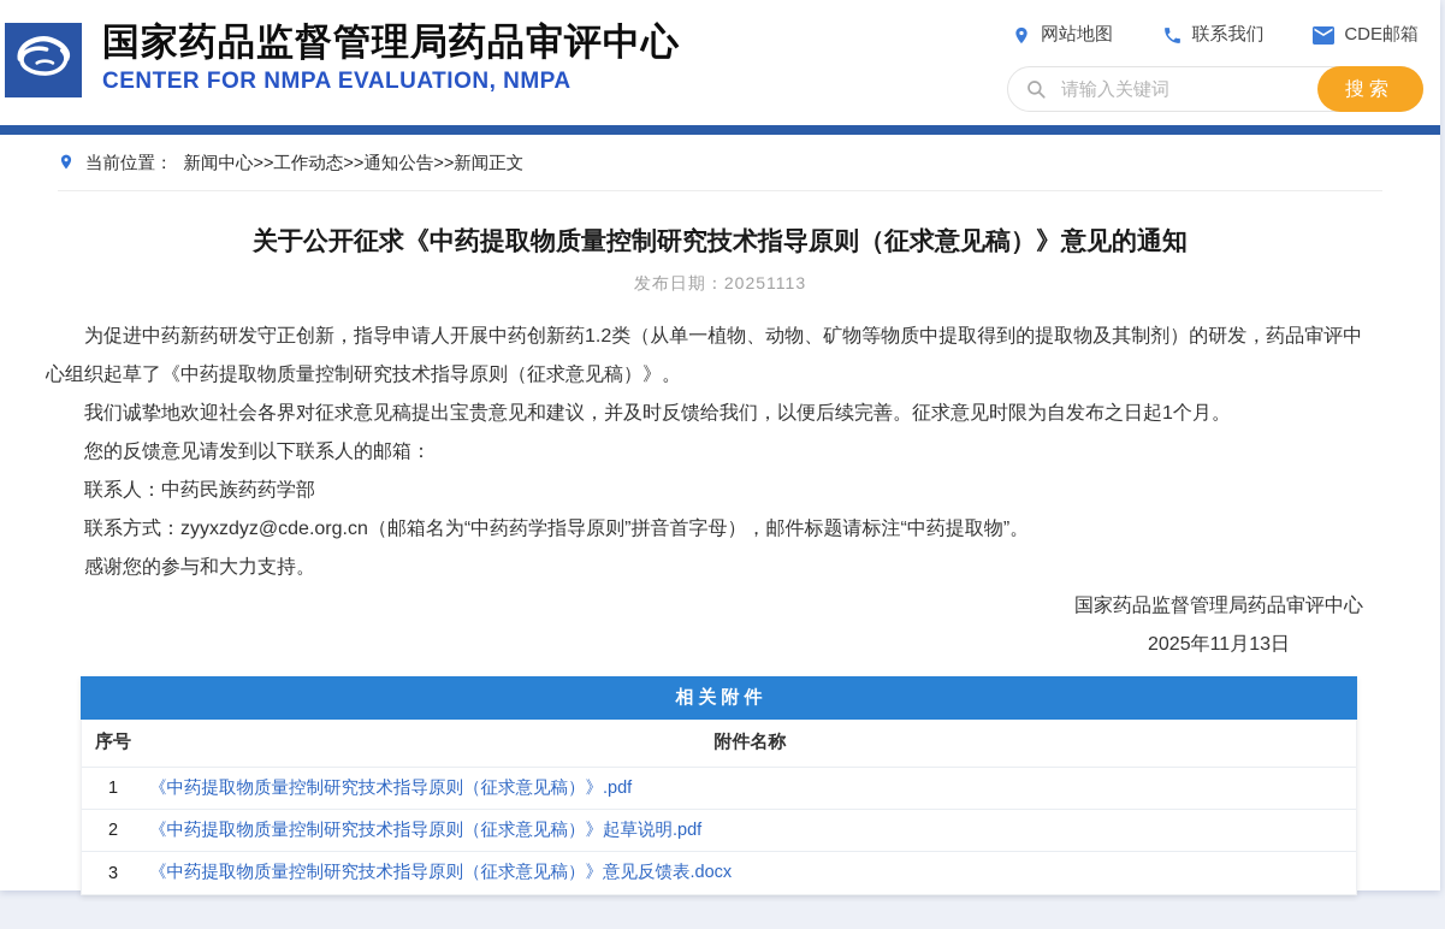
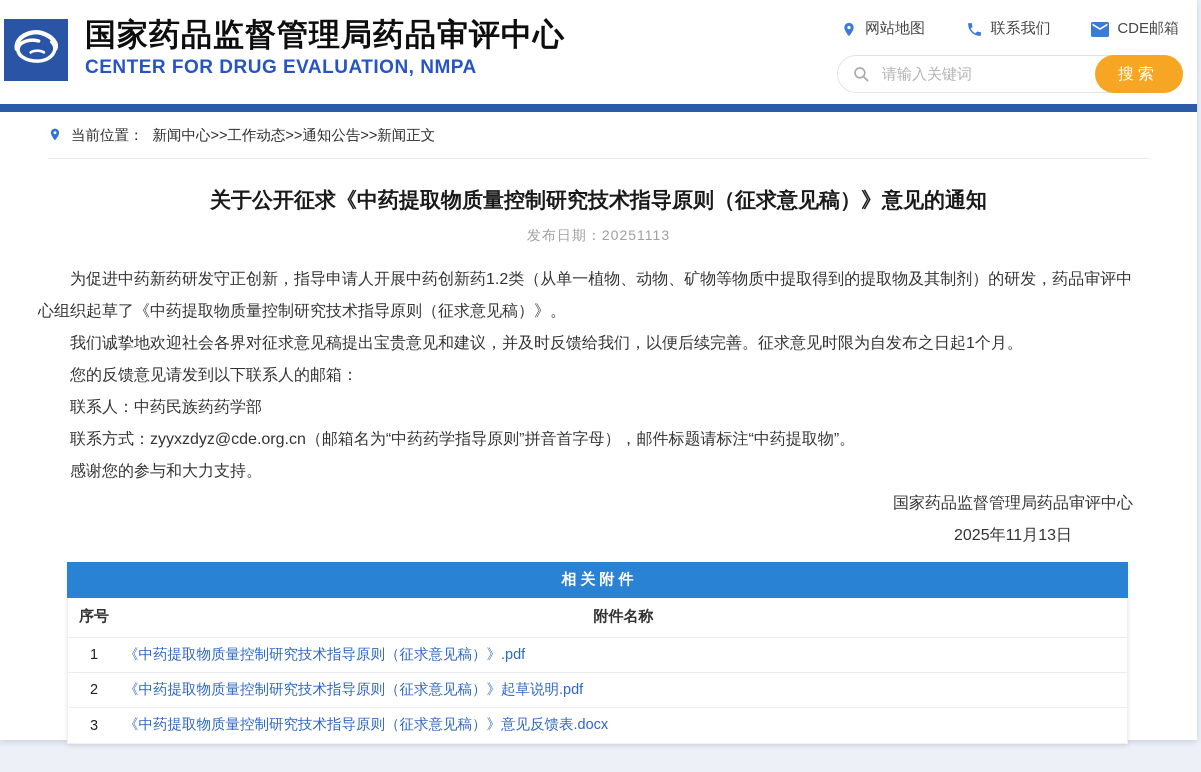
  国家药品监督管理局药品审评中心
- CENTER FOR NMPA EVALUATION, NMPA
+ CENTER FOR DRUG EVALUATION, NMPA
  网站地图
  联系我们
  CDE邮箱
  请输入关键词
  搜索
  当前位置：
  新闻中心>>工作动态>>通知公告>>新闻正文
  关于公开征求《中药提取物质量控制研究技术指导原则（征求意见稿）》意见的通知
  发布日期：20251113
  为促进中药新药研发守正创新，指导申请人开展中药创新药1.2类（从单一植物、动物、矿物等物质中提取得到的提取物及其制剂）的研发，药品审评中心组织起草了《中药提取物质量控制研究技术指导原则（征求意见稿）》。
  我们诚挚地欢迎社会各界对征求意见稿提出宝贵意见和建议，并及时反馈给我们，以便后续完善。征求意见时限为自发布之日起1个月。
  您的反馈意见请发到以下联系人的邮箱：
  联系人：中药民族药药学部
  联系方式：zyyxzdyz@cde.org.cn（邮箱名为“中药药学指导原则”拼音首字母），邮件标题请标注“中药提取物”。
  感谢您的参与和大力支持。
  国家药品监督管理局药品审评中心
  2025年11月13日
  相关附件
  序号
  附件名称
  1
  《中药提取物质量控制研究技术指导原则（征求意见稿）》.pdf
  2
  《中药提取物质量控制研究技术指导原则（征求意见稿）》起草说明.pdf
  3
  《中药提取物质量控制研究技术指导原则（征求意见稿）》意见反馈表.docx
